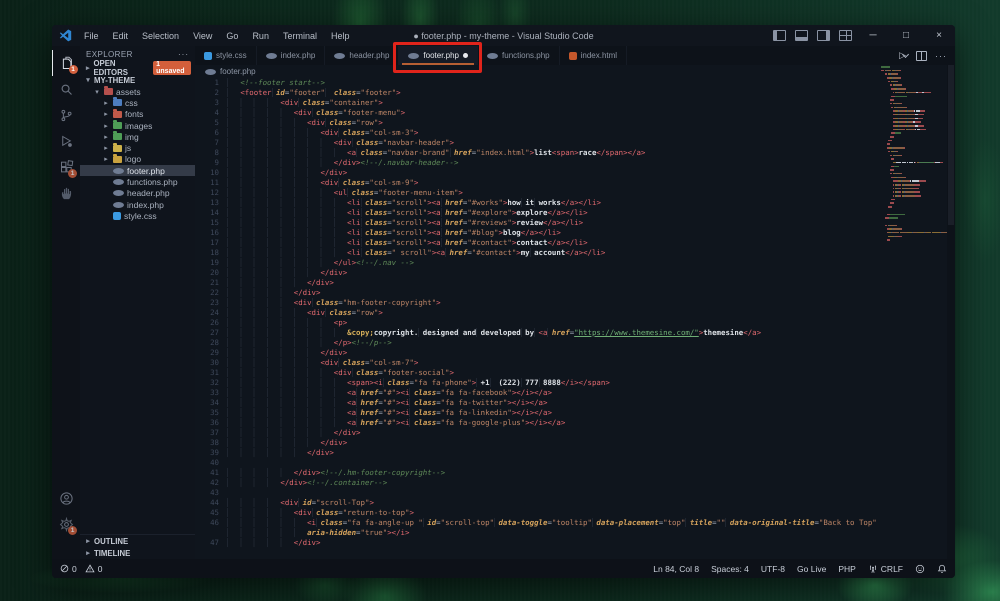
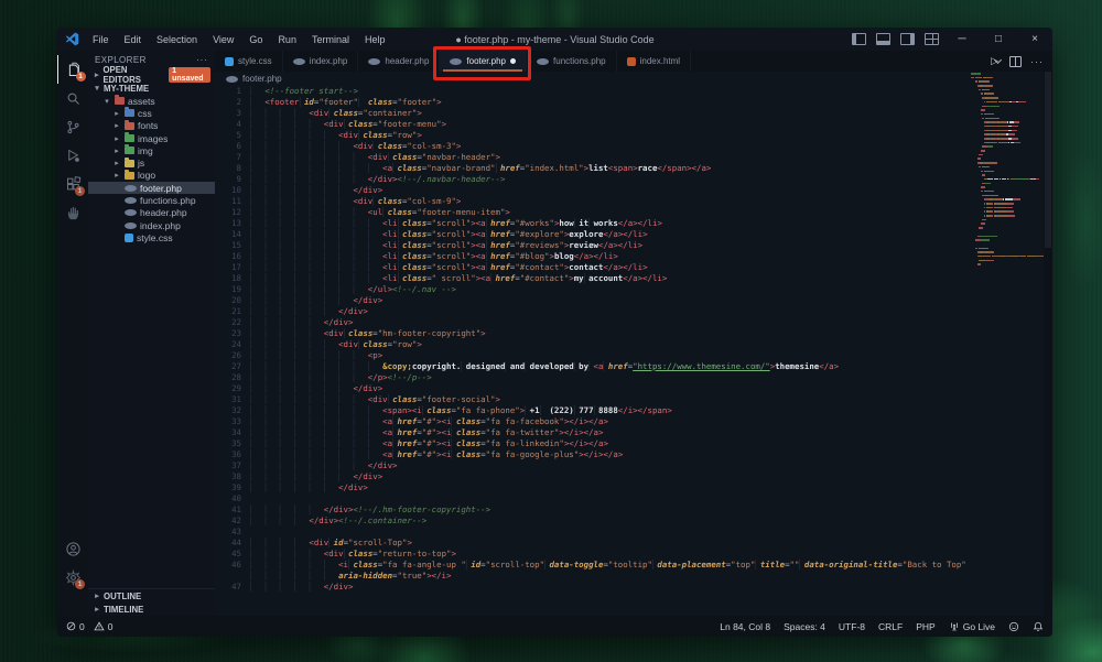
  File
  Edit
  Selection
  View
  Go
  Run
  Terminal
  Help
  ● footer.php - my-theme - Visual Studio Code
  ─
  □
  ×
  EXPLORER
  ···
  OPEN EDITORS
  MY-THEME
  assets
  css
  fonts
  images
  img
  js
  logo
  footer.php
  functions.php
  header.php
  index.php
  style.css
  OUTLINE
  TIMELINE
  style.css
  index.php
  header.php
  footer.php
  functions.php
  index.html
  ▷
  ···
  footer.php
  1
  <!--footer start-->
  2
  <footer id="footer" class="footer">
  3
  <div class="container">
  4
  <div class="footer-menu">
  5
  <div class="row">
  6
  <div class="col-sm-3">
  7
  <div class="navbar-header">
  8
  <a class="navbar-brand" href="index.html">list<span>race</span></a>
  9
  </div><!--/.navbar-header-->
  10
  </div>
  11
  <div class="col-sm-9">
  12
  <ul class="footer-menu-item">
  13
  <li class="scroll"><a href="#works">how it works</a></li>
  14
  <li class="scroll"><a href="#explore">explore</a></li>
  15
  <li class="scroll"><a href="#reviews">review</a></li>
  16
  <li class="scroll"><a href="#blog">blog</a></li>
  17
  <li class="scroll"><a href="#contact">contact</a></li>
  18
  <li class=" scroll"><a href="#contact">my account</a></li>
  19
  </ul><!--/.nav -->
  20
  </div>
  21
  </div>
  22
  </div>
  23
  <div class="hm-footer-copyright">
  24
  <div class="row">
  26
  <p>
  27
  &copy;copyright. designed and developed by <a href="https://www.themesine.com/">themesine</a>
  28
  </p><!--/p-->
  29
  </div>
- 30
- <div class="col-sm-7">
  31
  <div class="footer-social">
  32
  <span><i class="fa fa-phone"> +1 (222) 777 8888</i></span>
  33
  <a href="#"><i class="fa fa-facebook"></i></a>
  34
  <a href="#"><i class="fa fa-twitter"></i></a>
  35
  <a href="#"><i class="fa fa-linkedin"></i></a>
  36
  <a href="#"><i class="fa fa-google-plus"></i></a>
  37
  </div>
  38
  </div>
  39
  </div>
  40
  41
  </div><!--/.hm-footer-copyright-->
  42
  </div><!--/.container-->
  43
  44
  <div id="scroll-Top">
  45
  <div class="return-to-top">
  46
  <i class="fa fa-angle-up " id="scroll-top" data-toggle="tooltip" data-placement="top" title="" data-original-title="Back to Top"
  aria-hidden="true"></i>
  47
  </div>
  0
  0
  Ln 84, Col 8
  Spaces: 4
  UTF-8
- Go Live
+ CRLF
  PHP
- CRLF
+ Go Live
